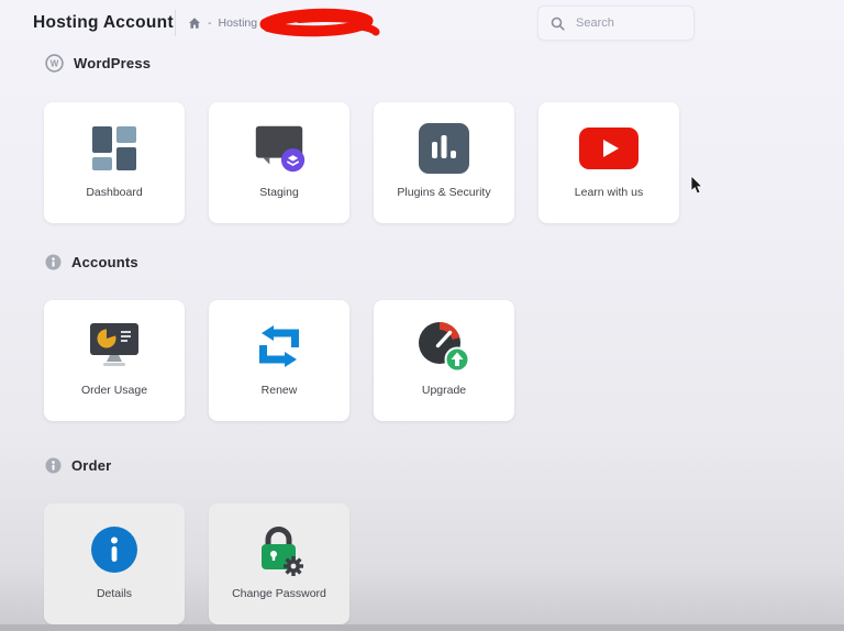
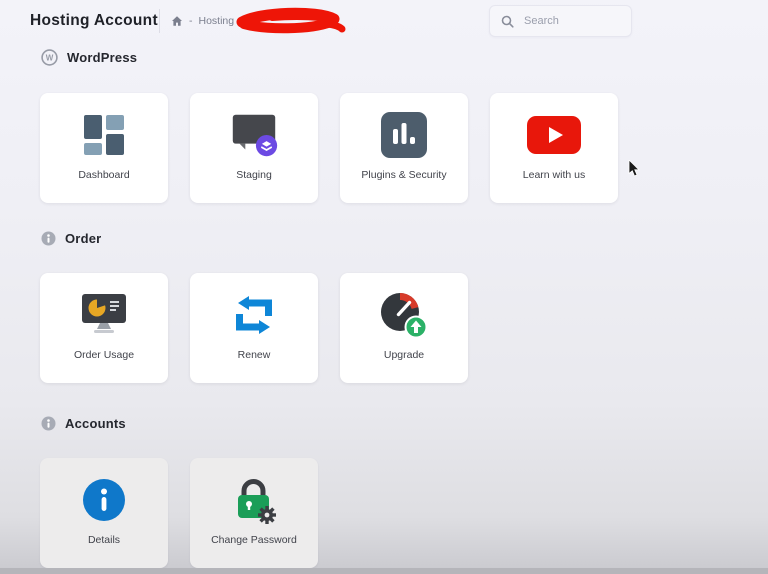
  Hosting Account
  -
  Hosting
  Search
  W
  WordPress
  Dashboard
  Staging
  Plugins & Security
  Learn with us
- Accounts
+ Order
  Order Usage
  Renew
  Upgrade
- Order
+ Accounts
  Details
  Change Password
